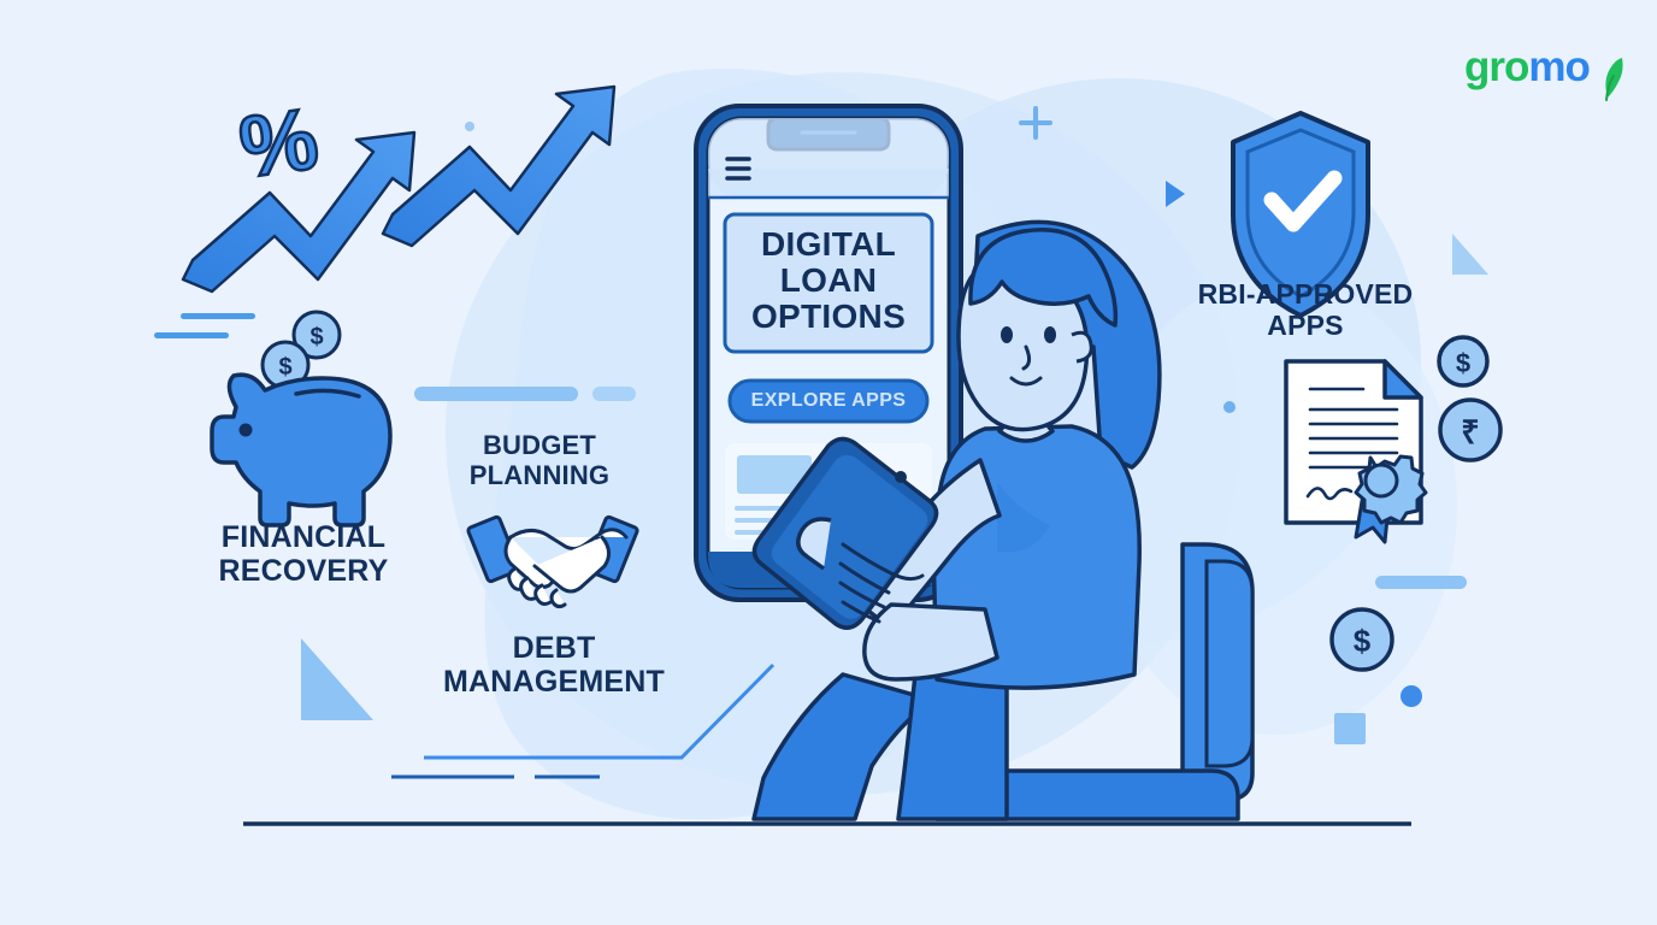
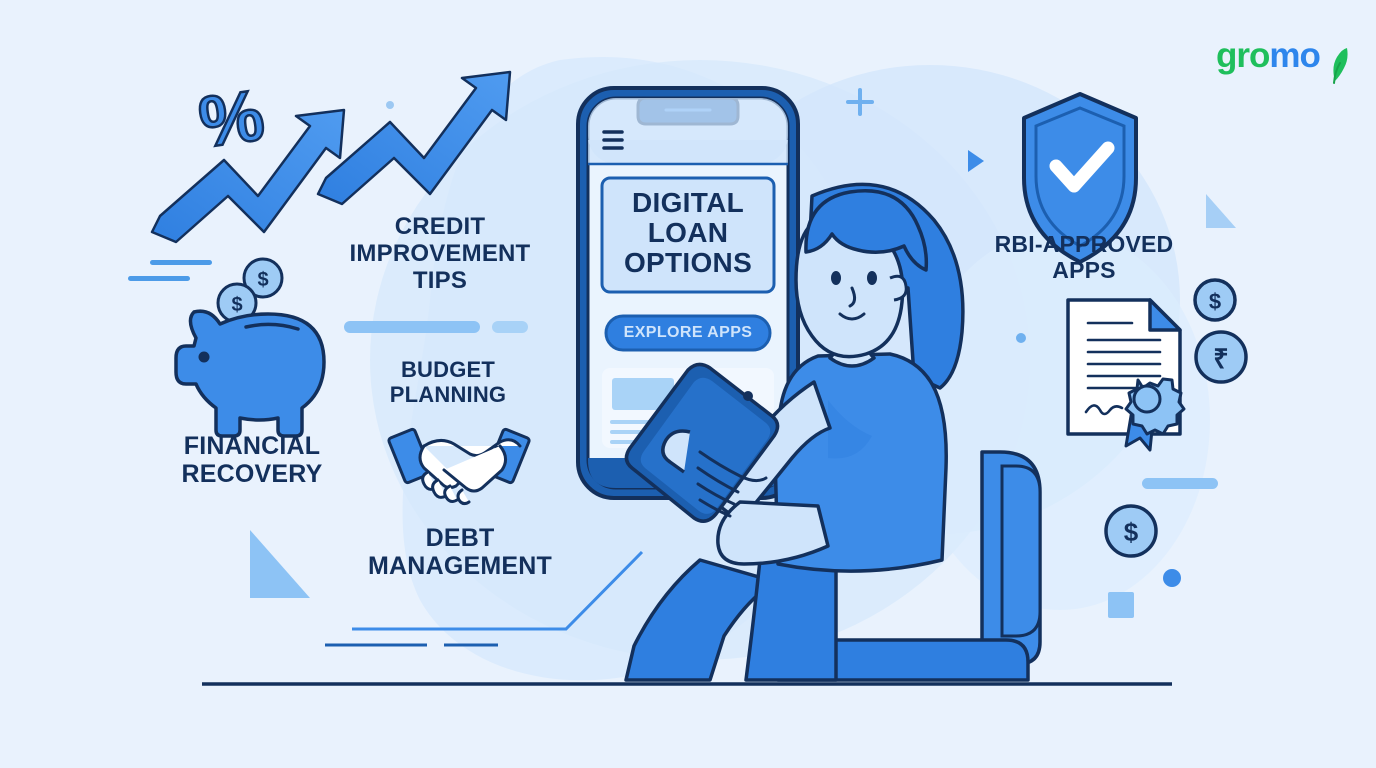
  $
  $
  $
  ₹
  $
  FINANCIAL
  RECOVERY
+ CREDIT
+ IMPROVEMENT
+ TIPS
  BUDGET
  PLANNING
  DEBT
  MANAGEMENT
  RBI-APPROVED
  APPS
  DIGITAL
  LOAN
  OPTIONS
  EXPLORE APPS
  gromo
